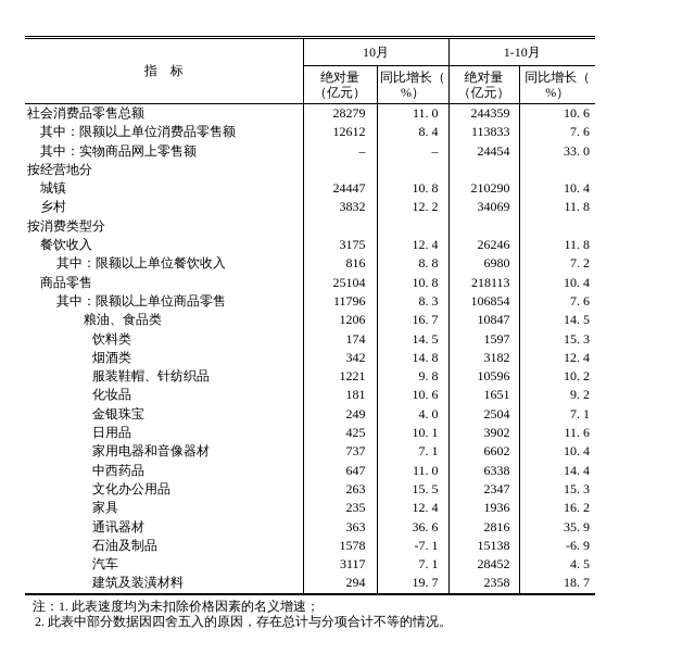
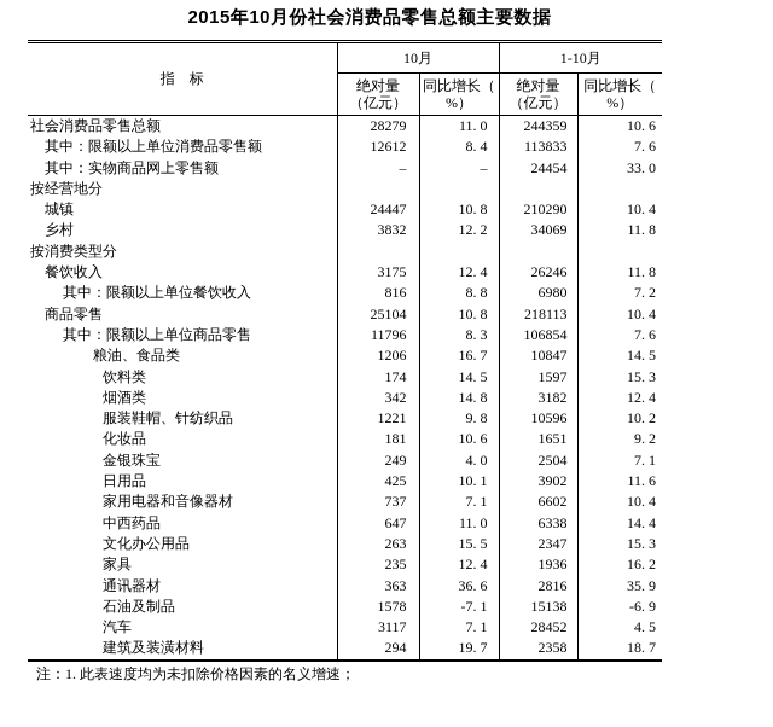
+ 2015年10月份社会消费品零售总额主要数据
  指 标	10月	1-10月
  绝对量 （亿元）	同比增长（ %）	绝对量 （亿元）	同比增长（ %）
  社会消费品零售总额	28279	11. 0	244359	10. 6
  其中：限额以上单位消费品零售额	12612	8. 4	113833	7. 6
  其中：实物商品网上零售额	–	–	24454	33. 0
  按经营地分
  城镇	24447	10. 8	210290	10. 4
  乡村	3832	12. 2	34069	11. 8
  按消费类型分
  餐饮收入	3175	12. 4	26246	11. 8
  其中：限额以上单位餐饮收入	816	8. 8	6980	7. 2
  商品零售	25104	10. 8	218113	10. 4
  其中：限额以上单位商品零售	11796	8. 3	106854	7. 6
  粮油、食品类	1206	16. 7	10847	14. 5
  饮料类	174	14. 5	1597	15. 3
  烟酒类	342	14. 8	3182	12. 4
  服装鞋帽、针纺织品	1221	9. 8	10596	10. 2
  化妆品	181	10. 6	1651	9. 2
  金银珠宝	249	4. 0	2504	7. 1
  日用品	425	10. 1	3902	11. 6
  家用电器和音像器材	737	7. 1	6602	10. 4
  中西药品	647	11. 0	6338	14. 4
  文化办公用品	263	15. 5	2347	15. 3
  家具	235	12. 4	1936	16. 2
  通讯器材	363	36. 6	2816	35. 9
  石油及制品	1578	-7. 1	15138	-6. 9
  汽车	3117	7. 1	28452	4. 5
  建筑及装潢材料	294	19. 7	2358	18. 7
  注：1. 此表速度均为未扣除价格因素的名义增速；
- 2. 此表中部分数据因四舍五入的原因，存在总计与分项合计不等的情况。
